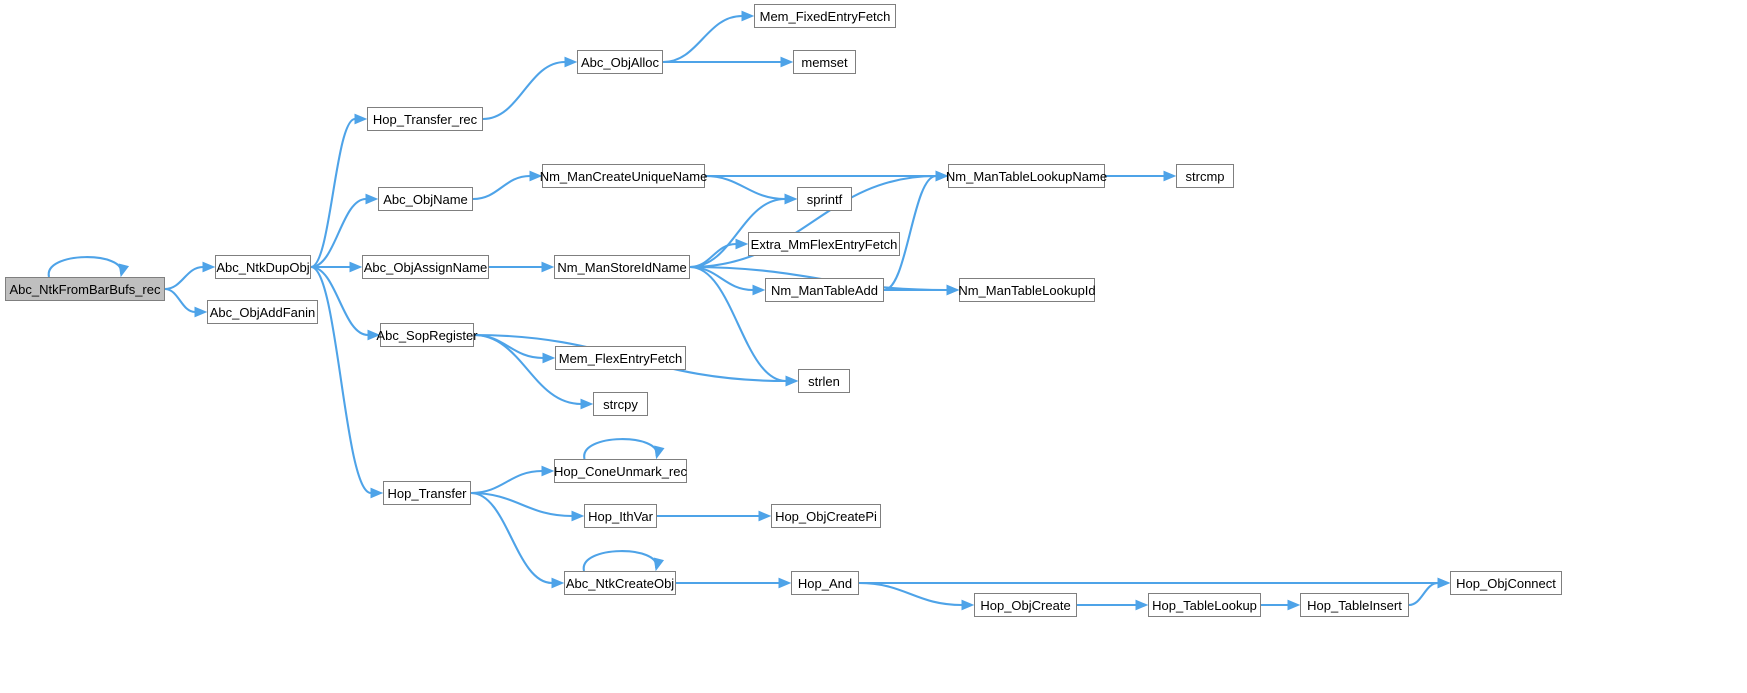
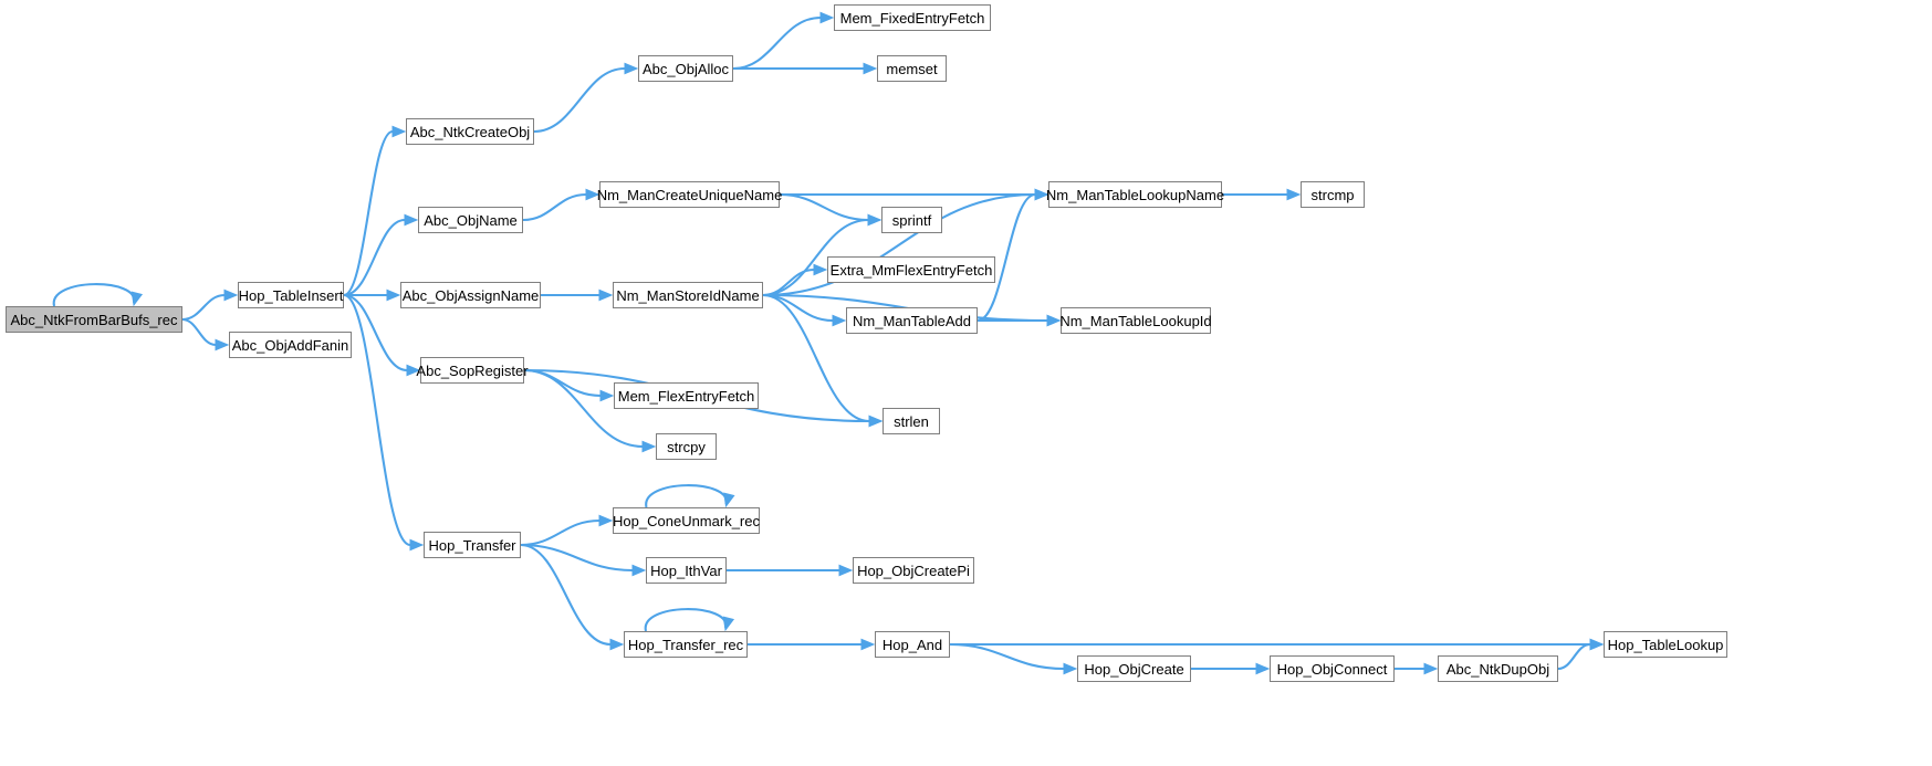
  Abc_NtkFromBarBufs_rec
- Abc_NtkDupObj
+ Hop_TableInsert
  Abc_ObjAddFanin
- Hop_Transfer_rec
+ Abc_NtkCreateObj
  Abc_ObjName
  Abc_ObjAssignName
  Abc_SopRegister
  Hop_Transfer
  Abc_ObjAlloc
  Mem_FixedEntryFetch
  memset
  Nm_ManCreateUniqueName
  Nm_ManStoreIdName
  sprintf
  Extra_MmFlexEntryFetch
  Nm_ManTableAdd
  Nm_ManTableLookupName
  Nm_ManTableLookupId
  strcmp
  Mem_FlexEntryFetch
  strcpy
  strlen
  Hop_ConeUnmark_rec
  Hop_IthVar
  Hop_ObjCreatePi
- Abc_NtkCreateObj
+ Hop_Transfer_rec
  Hop_And
  Hop_ObjCreate
- Hop_TableLookup
+ Hop_ObjConnect
- Hop_TableInsert
+ Abc_NtkDupObj
- Hop_ObjConnect
+ Hop_TableLookup
